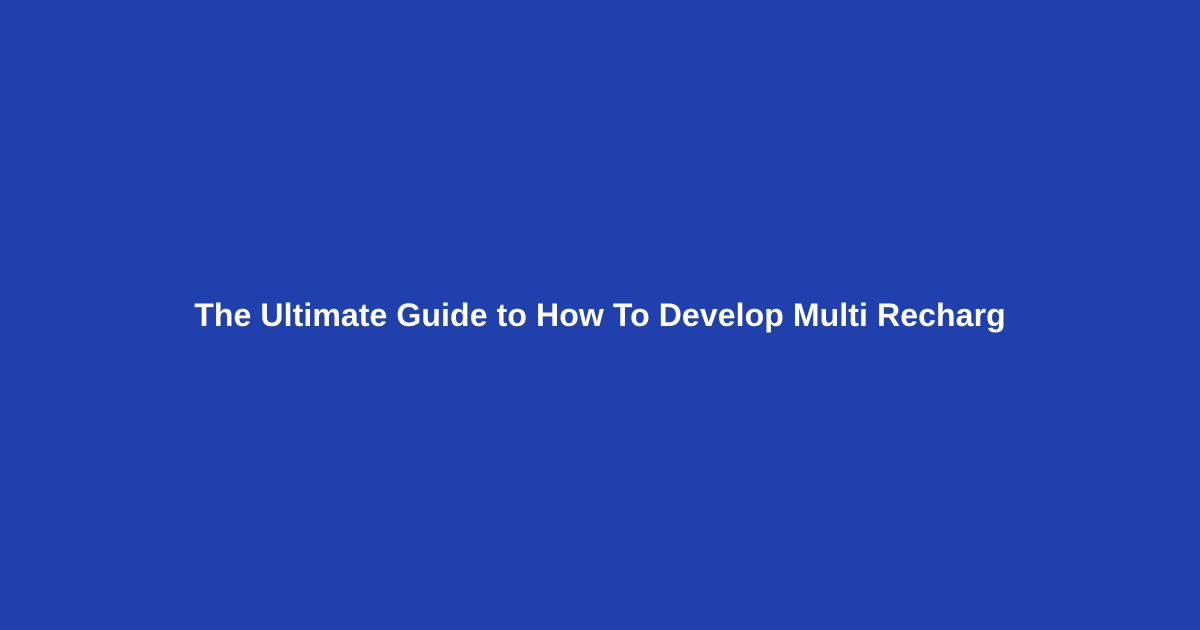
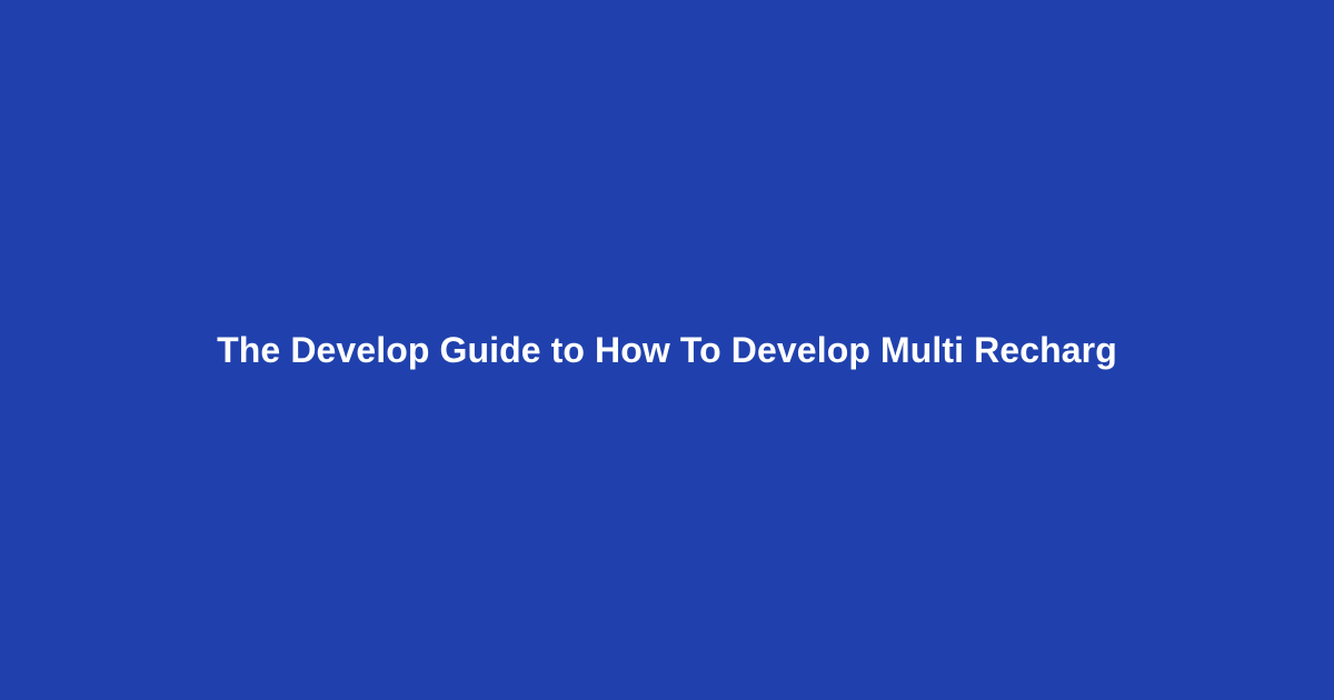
- The Ultimate Guide to How To Develop Multi Recharg
+ The Develop Guide to How To Develop Multi Recharg
